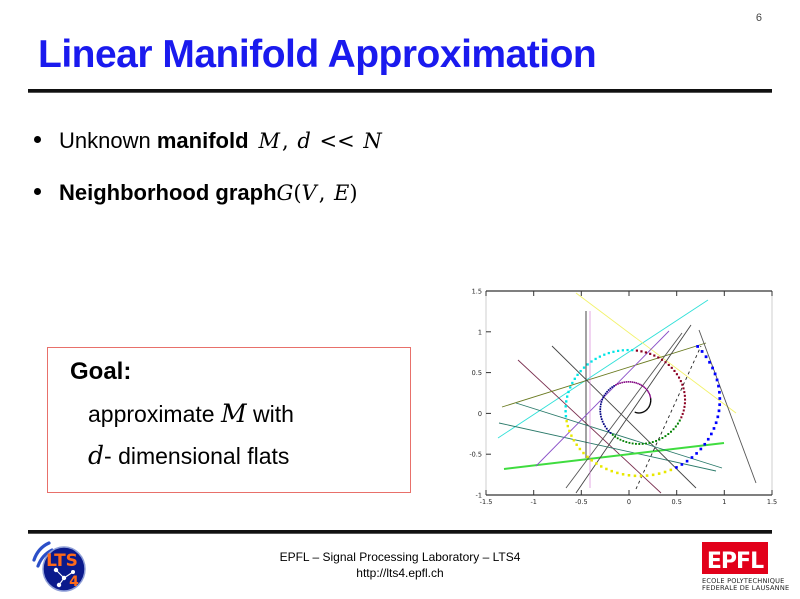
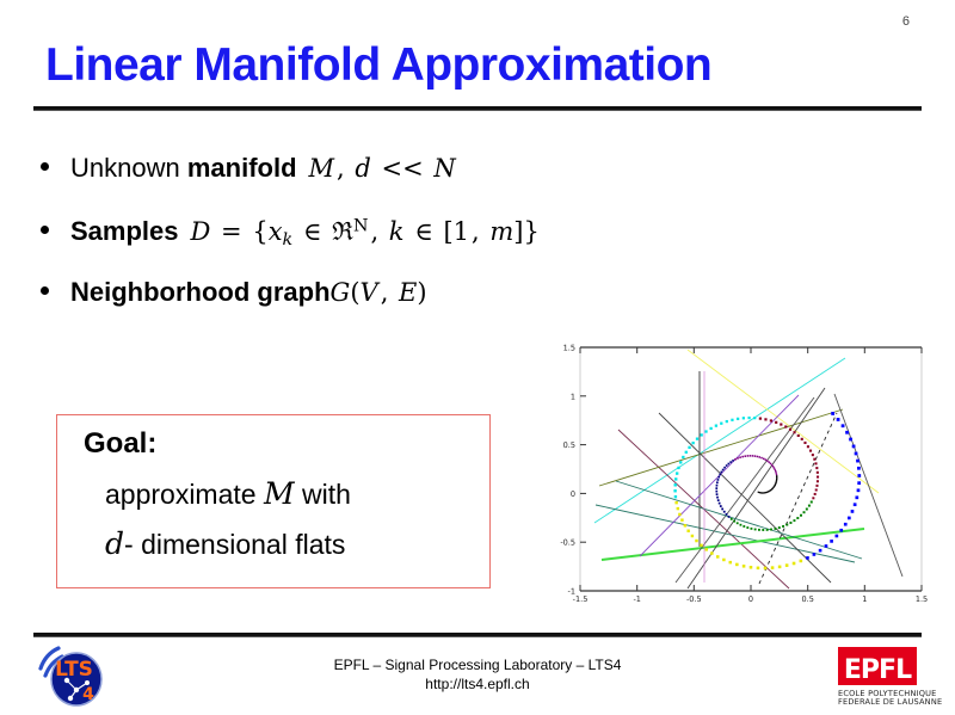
  6
  Linear Manifold Approximation
  Unknown manifold M, d << N
+ Samples D = {xk ∈ ℜN , k ∈ [1, m]}
  Neighborhood graphG(V, E)
  Goal:
  approximate M with
  d- dimensional flats
  -1.5
  -1
  -0.5
  0
  0.5
  1
  1.5
  1.5
  1
  0.5
  0
  -0.5
  -1
  EPFL – Signal Processing Laboratory – LTS4
  http://lts4.epfl.ch
  LTS
  4
  EPFL
  ECOLE POLYTECHNIQUE
  FEDERALE DE LAUSANNE
